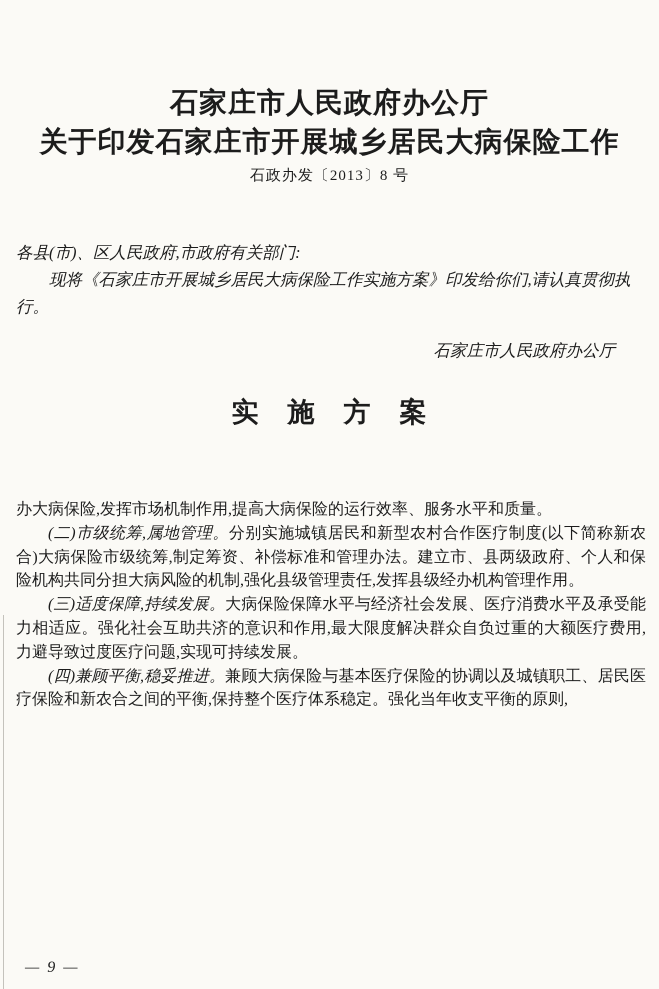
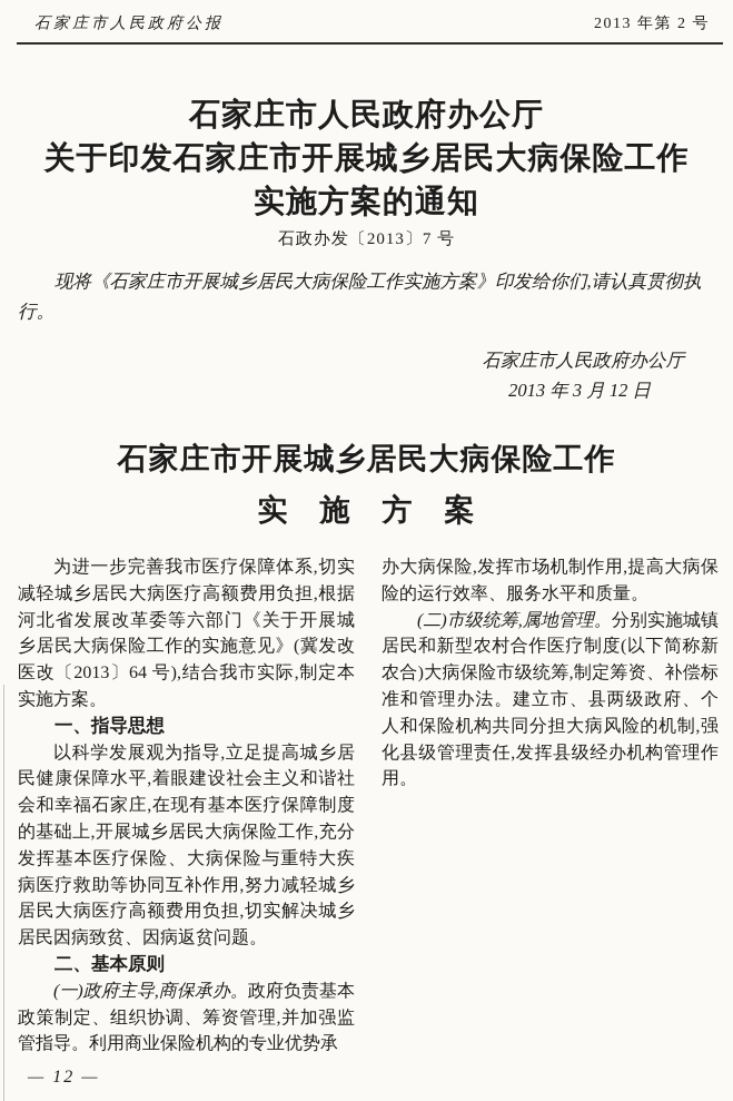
+ 石家庄市人民政府公报
+ 2013 年第 2 号
  石家庄市人民政府办公厅
  关于印发石家庄市开展城乡居民大病保险工作
+ 实施方案的通知
- 石政办发〔2013〕8 号
+ 石政办发〔2013〕7 号
- 各县(市)、区人民政府,市政府有关部门:
  现将《石家庄市开展城乡居民大病保险工作实施方案》印发给你们,请认真贯彻执行。
  石家庄市人民政府办公厅
+ 2013 年 3 月 12 日
+ 石家庄市开展城乡居民大病保险工作
  实 施 方 案
+ 为进一步完善我市医疗保障体系,切实减轻城乡居民大病医疗高额费用负担,根据河北省发展改革委等六部门《关于开展城乡居民大病保险工作的实施意见》(冀发改医改〔2013〕64 号),结合我市实际,制定本实施方案。
+ 一、指导思想
+ 以科学发展观为指导,立足提高城乡居民健康保障水平,着眼建设社会主义和谐社会和幸福石家庄,在现有基本医疗保障制度的基础上,开展城乡居民大病保险工作,充分发挥基本医疗保险、大病保险与重特大疾病医疗救助等协同互补作用,努力减轻城乡居民大病医疗高额费用负担,切实解决城乡居民因病致贫、因病返贫问题。
+ 二、基本原则
+ (一)政府主导,商保承办。政府负责基本政策制定、组织协调、筹资管理,并加强监管指导。利用商业保险机构的专业优势承
  办大病保险,发挥市场机制作用,提高大病保险的运行效率、服务水平和质量。
  (二)市级统筹,属地管理。分别实施城镇居民和新型农村合作医疗制度(以下简称新农合)大病保险市级统筹,制定筹资、补偿标准和管理办法。建立市、县两级政府、个人和保险机构共同分担大病风险的机制,强化县级管理责任,发挥县级经办机构管理作用。
- (三)适度保障,持续发展。大病保险保障水平与经济社会发展、医疗消费水平及承受能力相适应。强化社会互助共济的意识和作用,最大限度解决群众自负过重的大额医疗费用,力避导致过度医疗问题,实现可持续发展。
- (四)兼顾平衡,稳妥推进。兼顾大病保险与基本医疗保险的协调以及城镇职工、居民医疗保险和新农合之间的平衡,保持整个医疗体系稳定。强化当年收支平衡的原则,
- — 9 —
+ — 12 —
